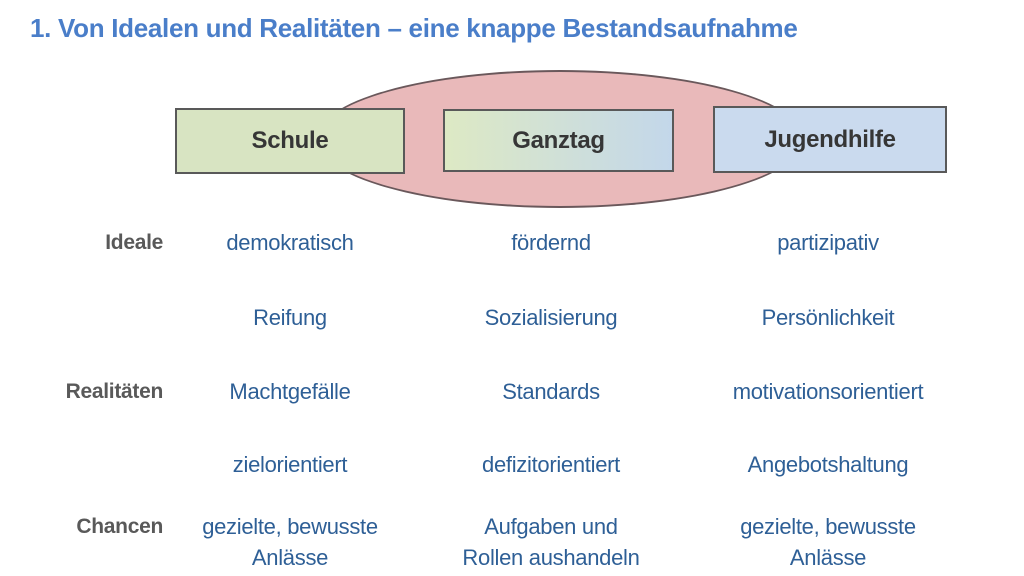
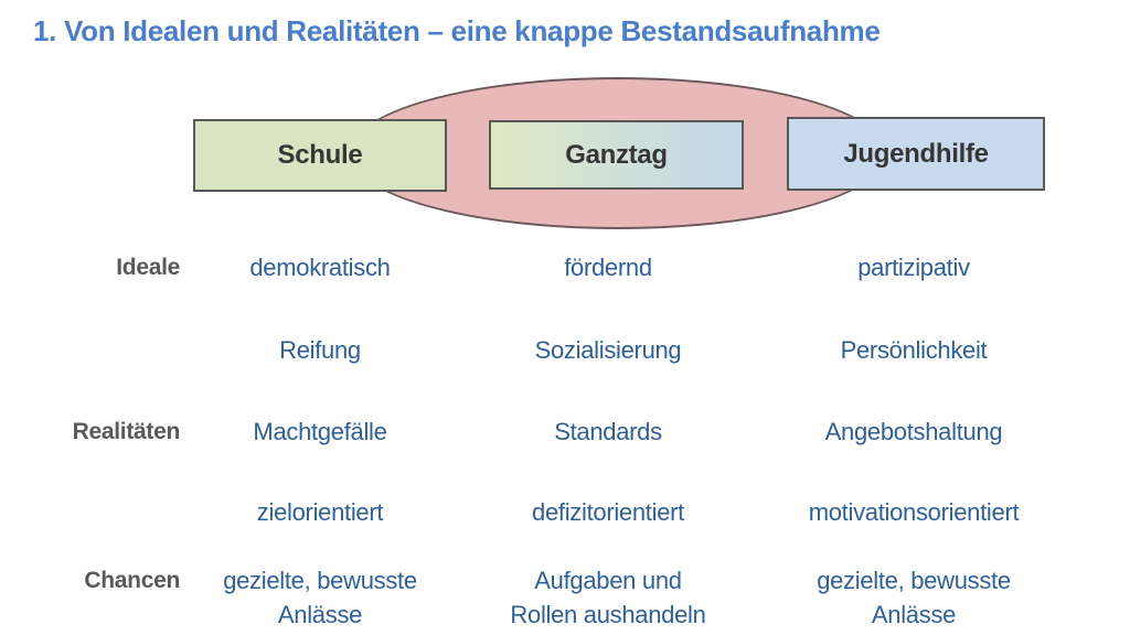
  1. Von Idealen und Realitäten – eine knappe Bestandsaufnahme
  Schule
  Ganztag
  Jugendhilfe
  Ideale
  Realitäten
  Chancen
  demokratisch
  fördernd
  partizipativ
  Reifung
  Sozialisierung
  Persönlichkeit
  Machtgefälle
  Standards
- motivationsorientiert
+ Angebotshaltung
  zielorientiert
  defizitorientiert
- Angebotshaltung
+ motivationsorientiert
  gezielte, bewusste
  Anlässe
  Aufgaben und
  Rollen aushandeln
  gezielte, bewusste
  Anlässe
